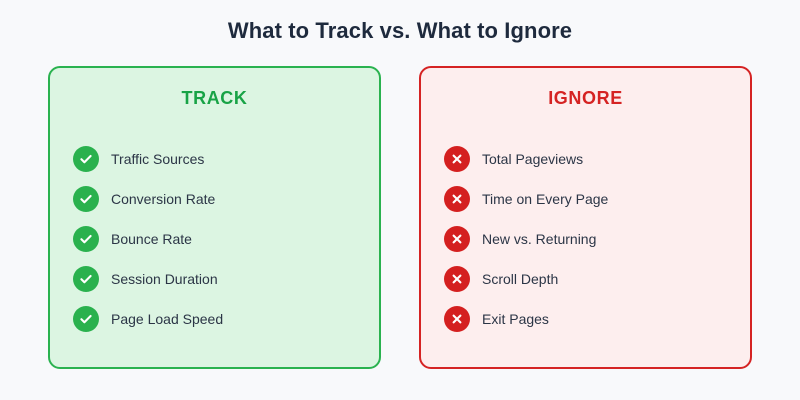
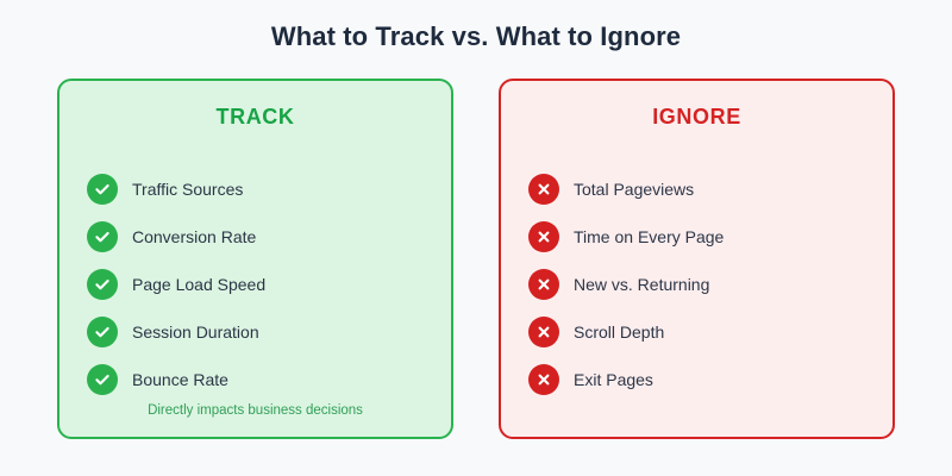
  What to Track vs. What to Ignore
  TRACK
  Traffic Sources
  Conversion Rate
- Bounce Rate
+ Page Load Speed
  Session Duration
- Page Load Speed
+ Bounce Rate
+ Directly impacts business decisions
  IGNORE
  Total Pageviews
  Time on Every Page
  New vs. Returning
  Scroll Depth
  Exit Pages
